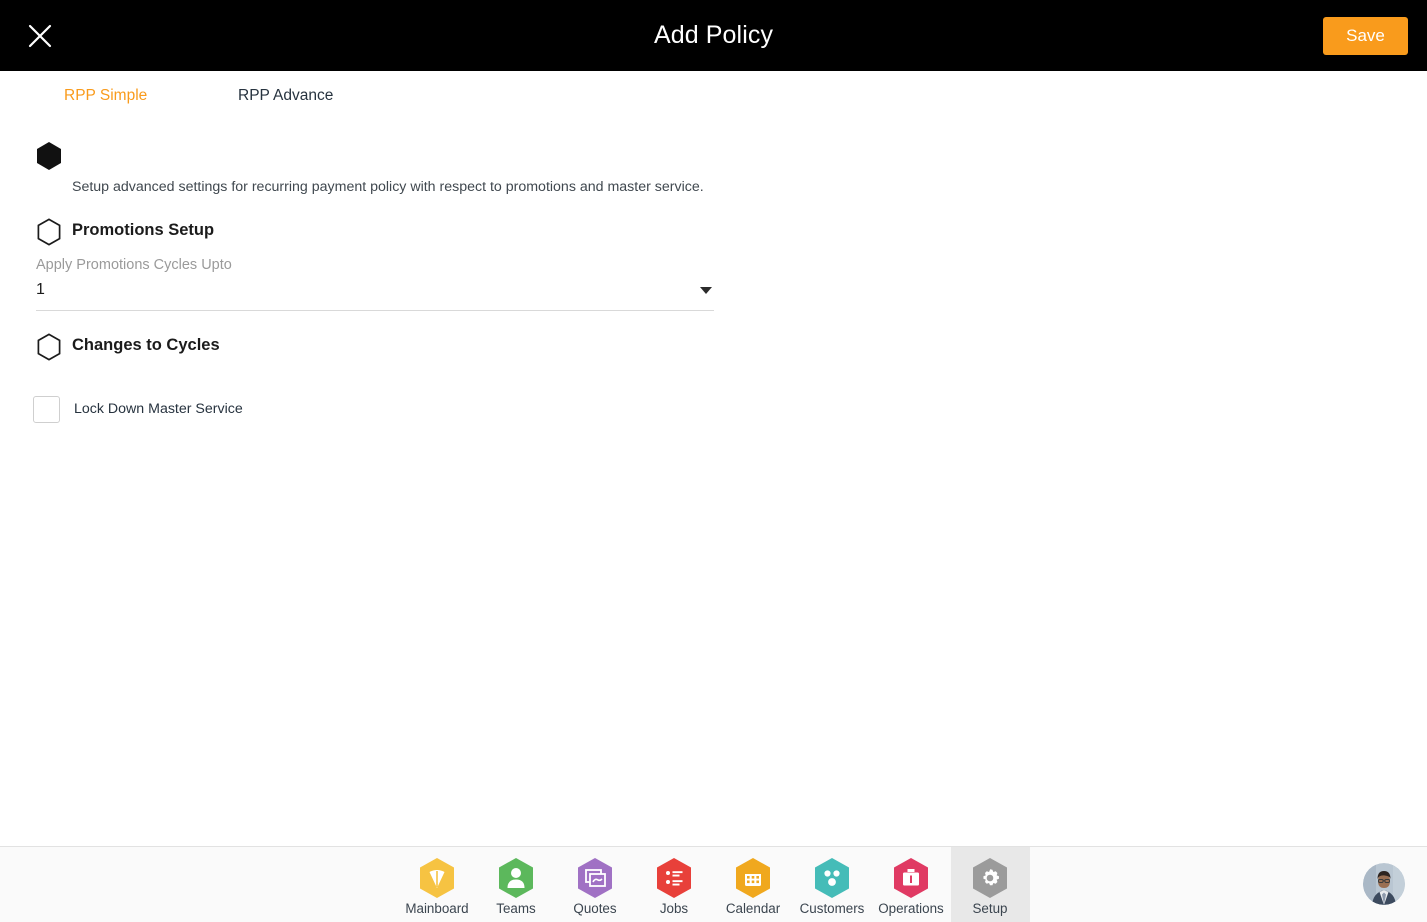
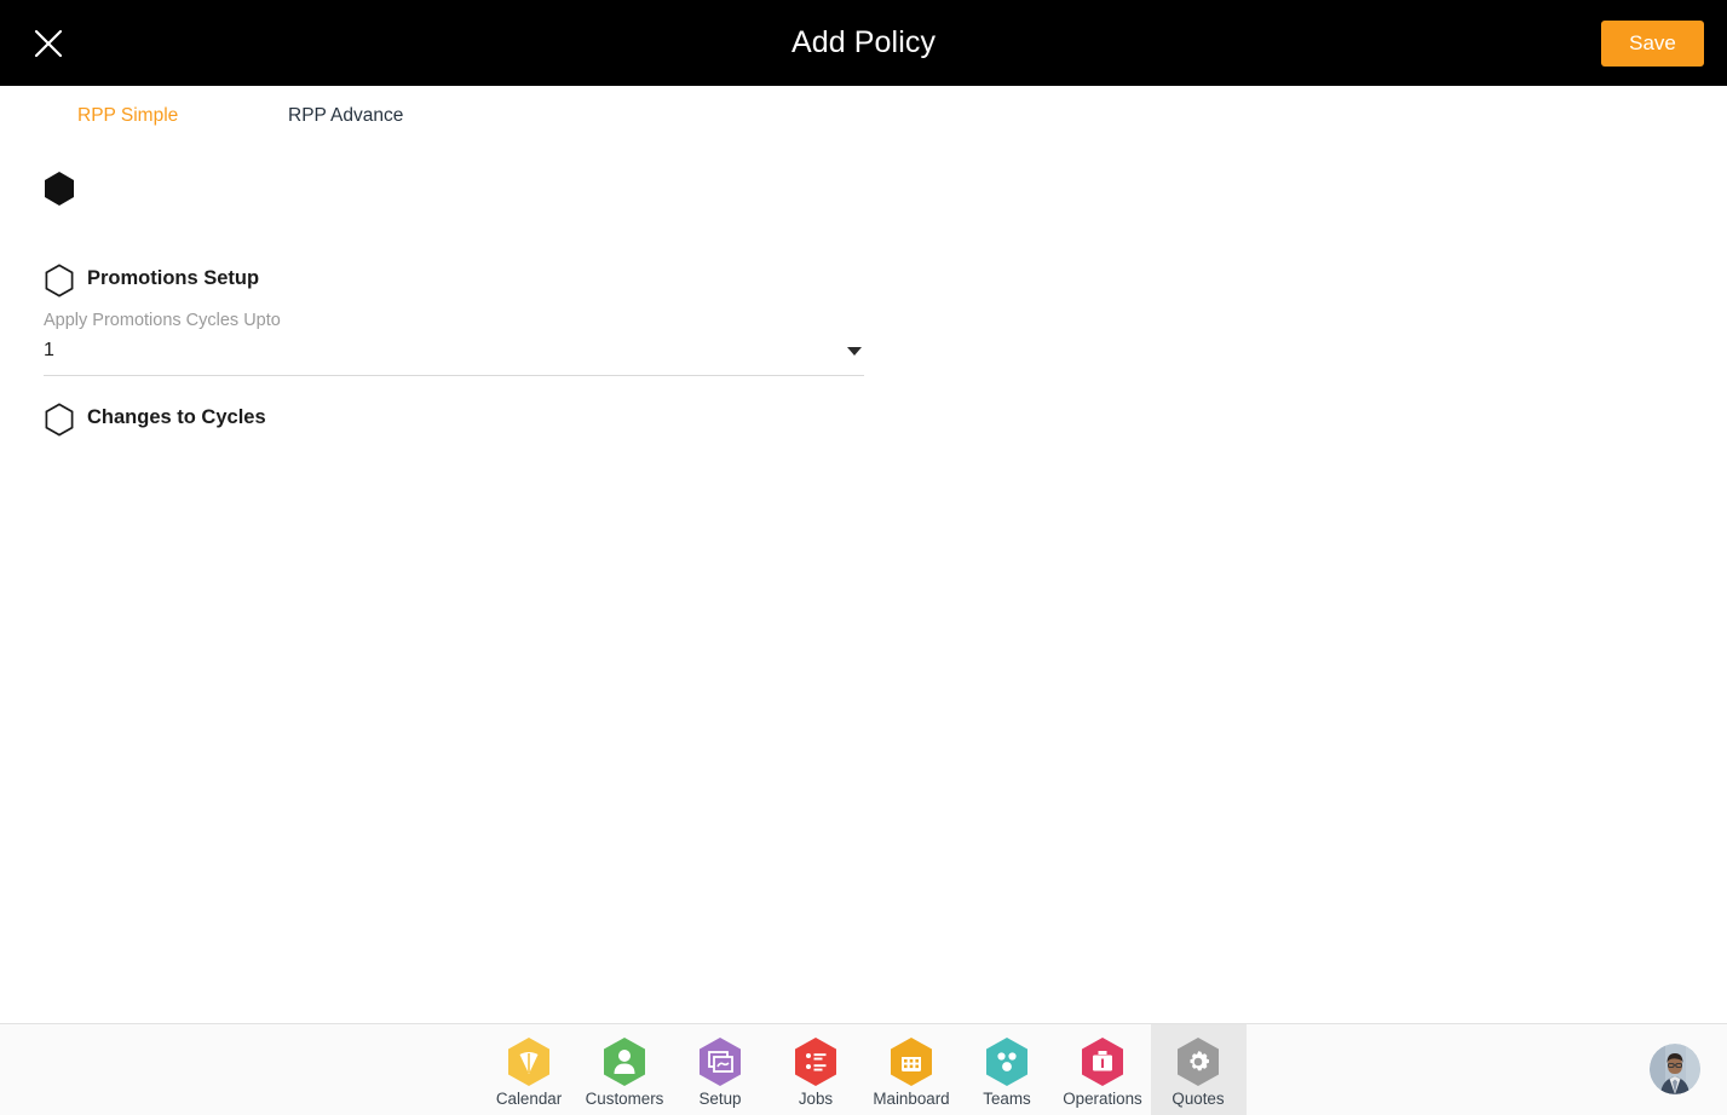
  Add Policy
  Save
  RPP Simple
  RPP Advance
- Setup advanced settings for recurring payment policy with respect to promotions and master service.
  Promotions Setup
  Apply Promotions Cycles Upto
  1
  Changes to Cycles
- Lock Down Master Service
- Mainboard
+ Calendar
- Teams
+ Customers
- Quotes
+ Setup
  Jobs
- Calendar
+ Mainboard
- Customers
+ Teams
  Operations
- Setup
+ Quotes
